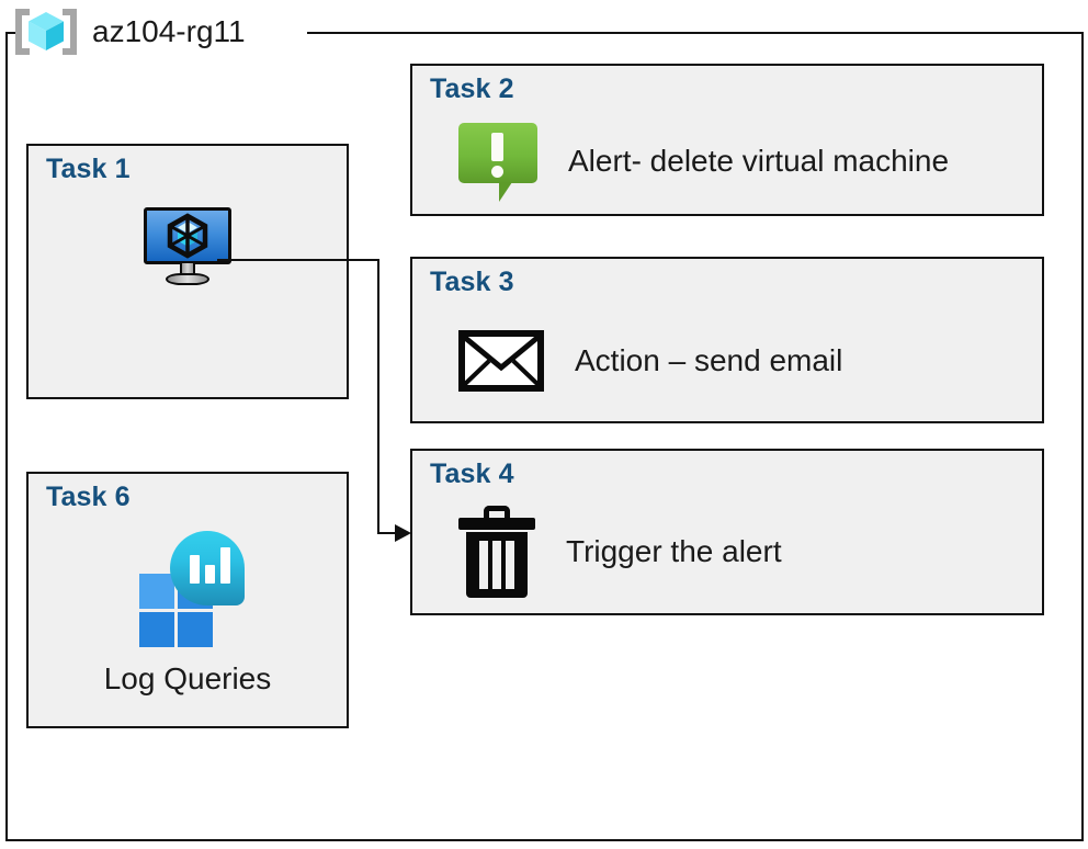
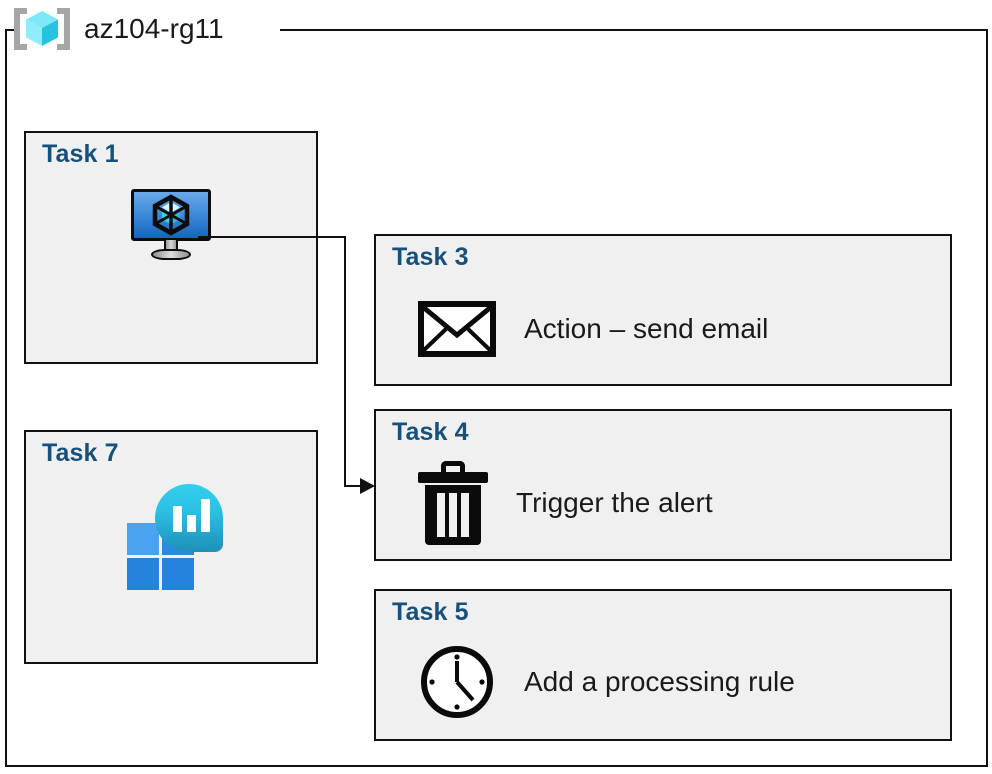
  az104-rg11
  Task 1
- Task 6
+ Task 7
- Log Queries
- Task 2
- Alert- delete virtual machine
  Task 3
  Action – send email
  Task 4
  Trigger the alert
+ Task 5
+ Add a processing rule
